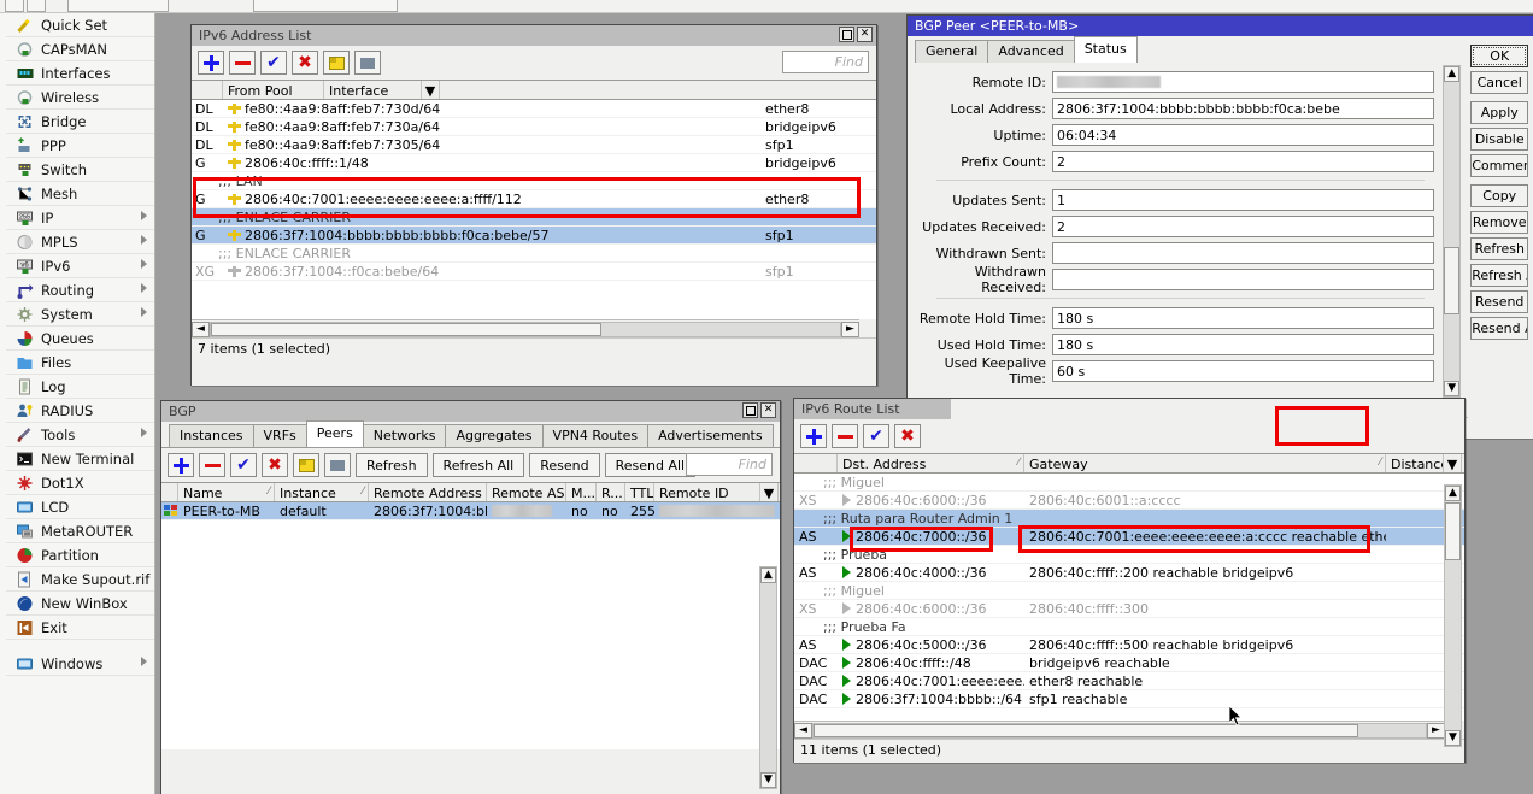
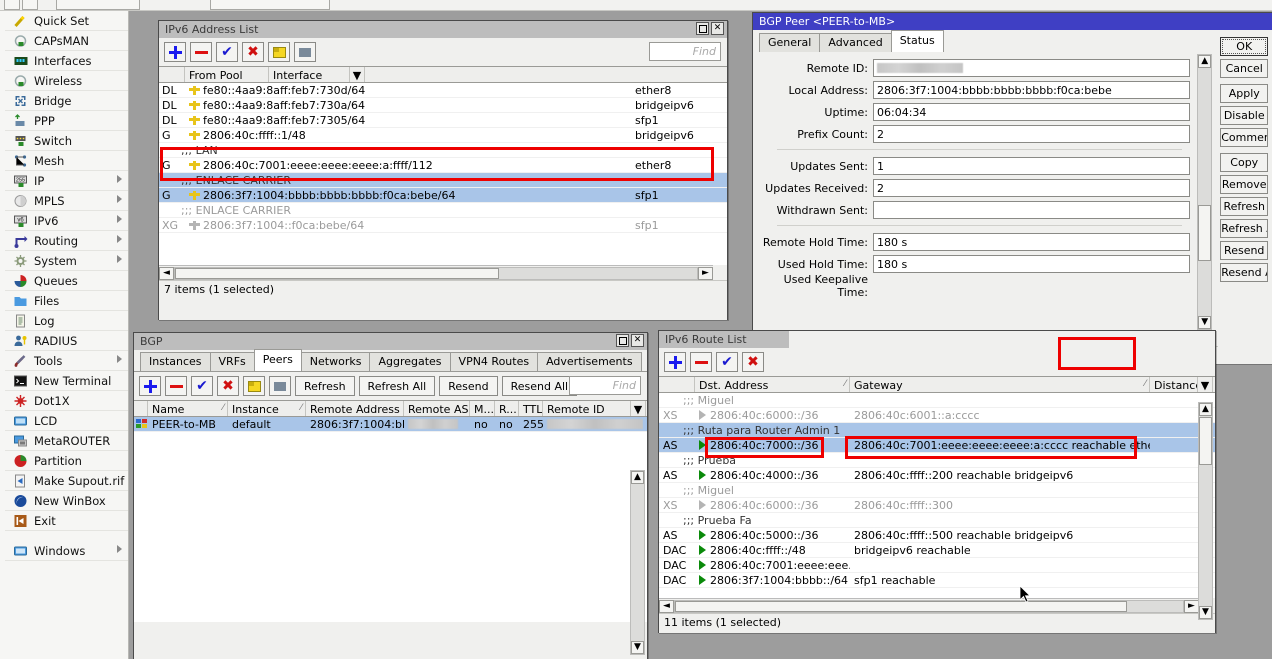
  Quick Set
  CAPsMAN
  Interfaces
  Wireless
  Bridge
  PPP
  Switch
  Mesh
  IP
  MPLS
  IPv6
  Routing
  System
  Queues
  Files
  Log
  RADIUS
  Tools
  New Terminal
  Dot1X
  LCD
  MetaROUTER
  Partition
  Make Supout.rif
  New WinBox
  Exit
  Windows
  IPv6 Address List
  ✕
  ✔
  ✖
  Find
  From Pool
  Interface
  ▼
  DL
  fe80::4aa9:8aff:feb7:730d/64
  ether8
  DL
  fe80::4aa9:8aff:feb7:730a/64
  bridgeipv6
  DL
  fe80::4aa9:8aff:feb7:7305/64
  sfp1
  G
  2806:40c:ffff::1/48
  bridgeipv6
  ;;; LAN
  G
  2806:40c:7001:eeee:eeee:eeee:a:ffff/112
  ether8
  ;;; ENLACE CARRIER
  G
- 2806:3f7:1004:bbbb:bbbb:bbbb:f0ca:bebe/57
+ 2806:3f7:1004:bbbb:bbbb:bbbb:f0ca:bebe/64
  sfp1
  ;;; ENLACE CARRIER
  XG
  2806:3f7:1004::f0ca:bebe/64
  sfp1
  ◄
  ►
  7 items (1 selected)
  BGP Peer <PEER-to-MB>
  General
  Advanced
  Status
  Remote ID:
  Local Address:
  2806:3f7:1004:bbbb:bbbb:bbbb:f0ca:bebe
  Uptime:
  06:04:34
  Prefix Count:
  2
  Updates Sent:
  1
  Updates Received:
  2
  Withdrawn Sent:
- Withdrawn Received:
  Remote Hold Time:
  180 s
  Used Hold Time:
  180 s
  Used Keepalive Time:
- 60 s
  ▲
  ▼
  OK
  Cancel
  Apply
  Disable
  Commen
  Copy
  Remove
  Refresh
  Refresh
  Resend
  BGP
  ✕
  Instances
  VRFs
  Peers
  Networks
  Aggregates
  VPN4 Routes
  Advertisements
  ✔
  ✖
  Refresh
  Refresh All
  Resend
  Resend All
  Find
  Name
  ⁄
  Instance
  ⁄
  Remote Address
  Remote AS
  M...
  R...
  TTL
  Remote ID
  ▼
  PEER-to-MB
  default
  2806:3f7:1004:b
  no
  no
  255
  ▲
  ▼
  IPv6 Route List
  ✔
  ✖
  Dst. Address
  ⁄
  Gateway
  ⁄
  Distanc
  ▼
  ;;; Miguel
  XS
  2806:40c:6000::/36
  2806:40c:6001::a:cccc
  ;;; Ruta para Router Admin 1
  AS
  2806:40c:7000::/36
  2806:40c:7001:eeee:eeee:eeee:a:cccc reachable eth
  ;;; Prueba
  AS
  2806:40c:4000::/36
  2806:40c:ffff::200 reachable bridgeipv6
  ;;; Miguel
  XS
  2806:40c:6000::/36
  2806:40c:ffff::300
  ;;; Prueba Fa
  AS
  2806:40c:5000::/36
  2806:40c:ffff::500 reachable bridgeipv6
  DAC
  2806:40c:ffff::/48
  bridgeipv6 reachable
  DAC
  2806:40c:7001:eeee:eee.
- ether8 reachable
  DAC
  2806:3f7:1004:bbbb::/64
  sfp1 reachable
  ▲
  ▼
  ◄
  ►
  11 items (1 selected)
